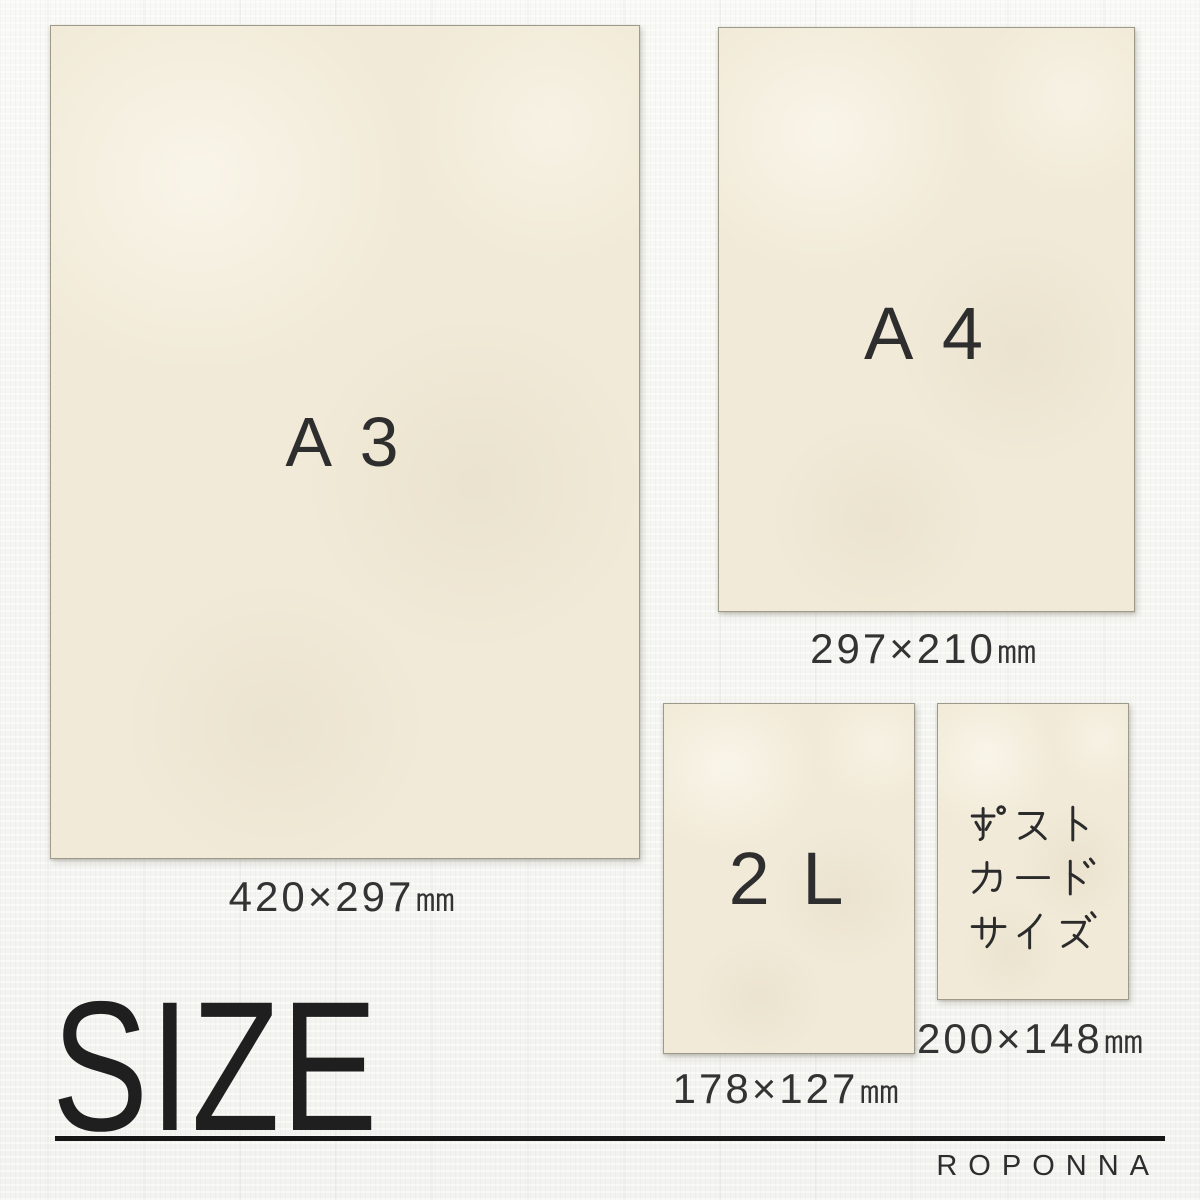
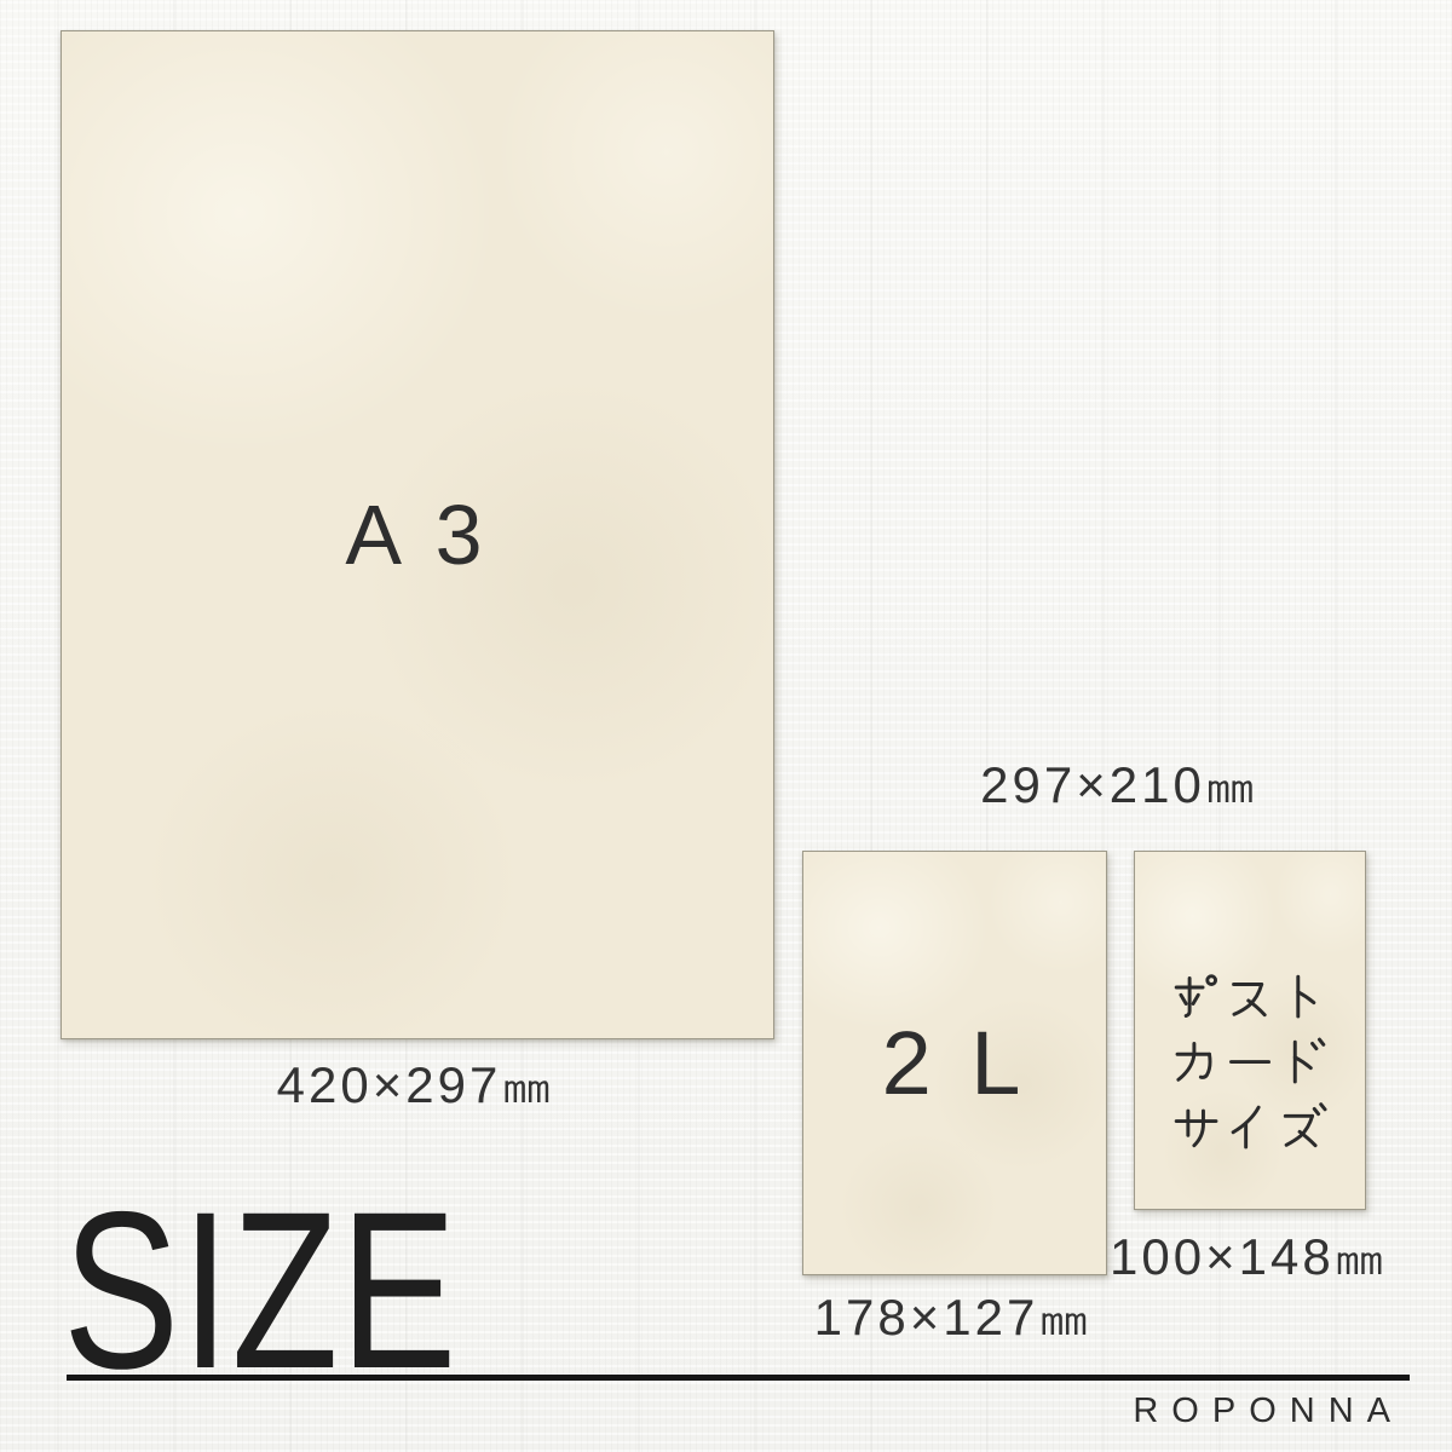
  A 3
  420×297㎜
- A 4
  297×210㎜
  2 L
  178×127㎜
- 200×148㎜
+ 100×148㎜
  SIZE
  ROPONNA
